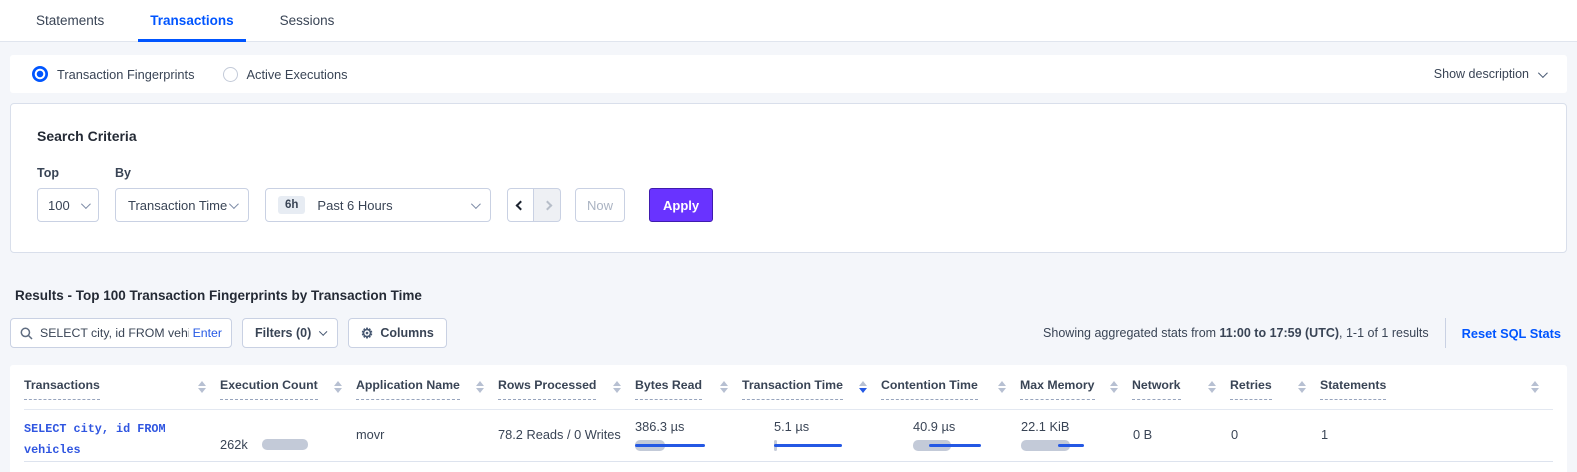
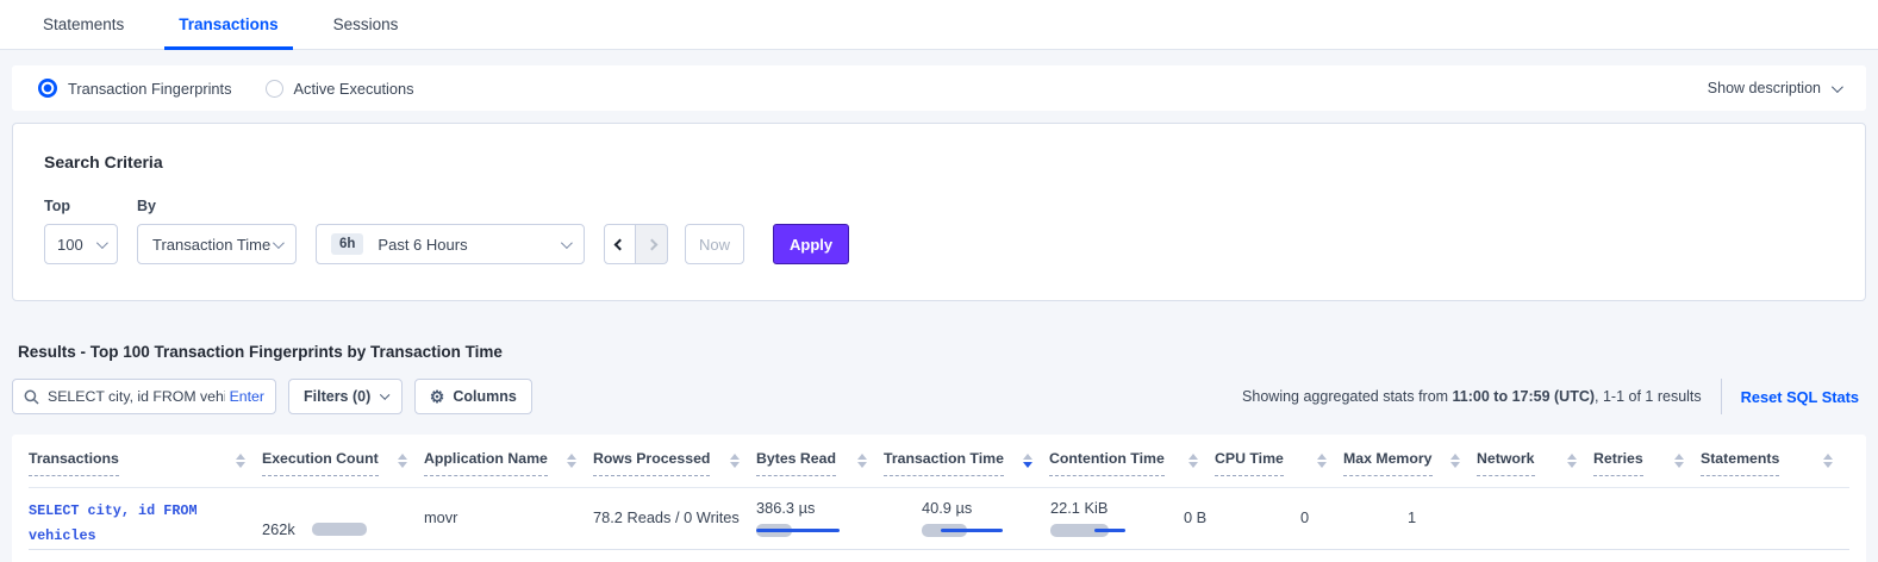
  Statements
  Transactions
  Sessions
  Transaction Fingerprints
  Active Executions
  Show description
  Search Criteria
  Top
  100
  By
  Transaction Time
  6h
  Past 6 Hours
  Now
  Apply
  Results - Top 100 Transaction Fingerprints by Transaction Time
  SELECT city, id FROM veh
  Enter
  Filters (0)
  ⚙
  Columns
  Showing aggregated stats from 11:00 to 17:59 (UTC), 1-1 of 1 results
  Reset SQL Stats
  Transactions
  Execution Count
  Application Name
  Rows Processed
  Bytes Read
  Transaction Time
  Contention Time
+ CPU Time
  Max Memory
  Network
  Retries
  Statements
  SELECT city, id FROM vehicles
  262k
  movr
  78.2 Reads / 0 Writes
  386.3 µs
- 5.1 µs
  40.9 µs
  22.1 KiB
  0 B
  0
  1
